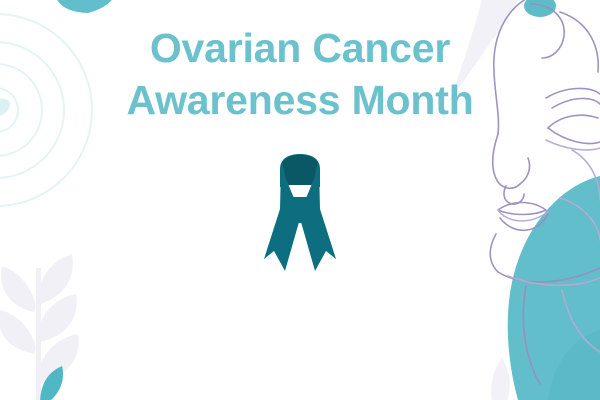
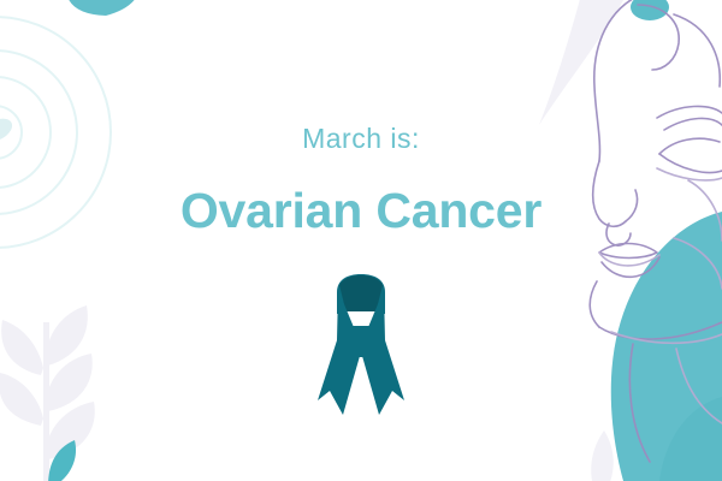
+ March is:
  Ovarian Cancer
- Awareness Month
